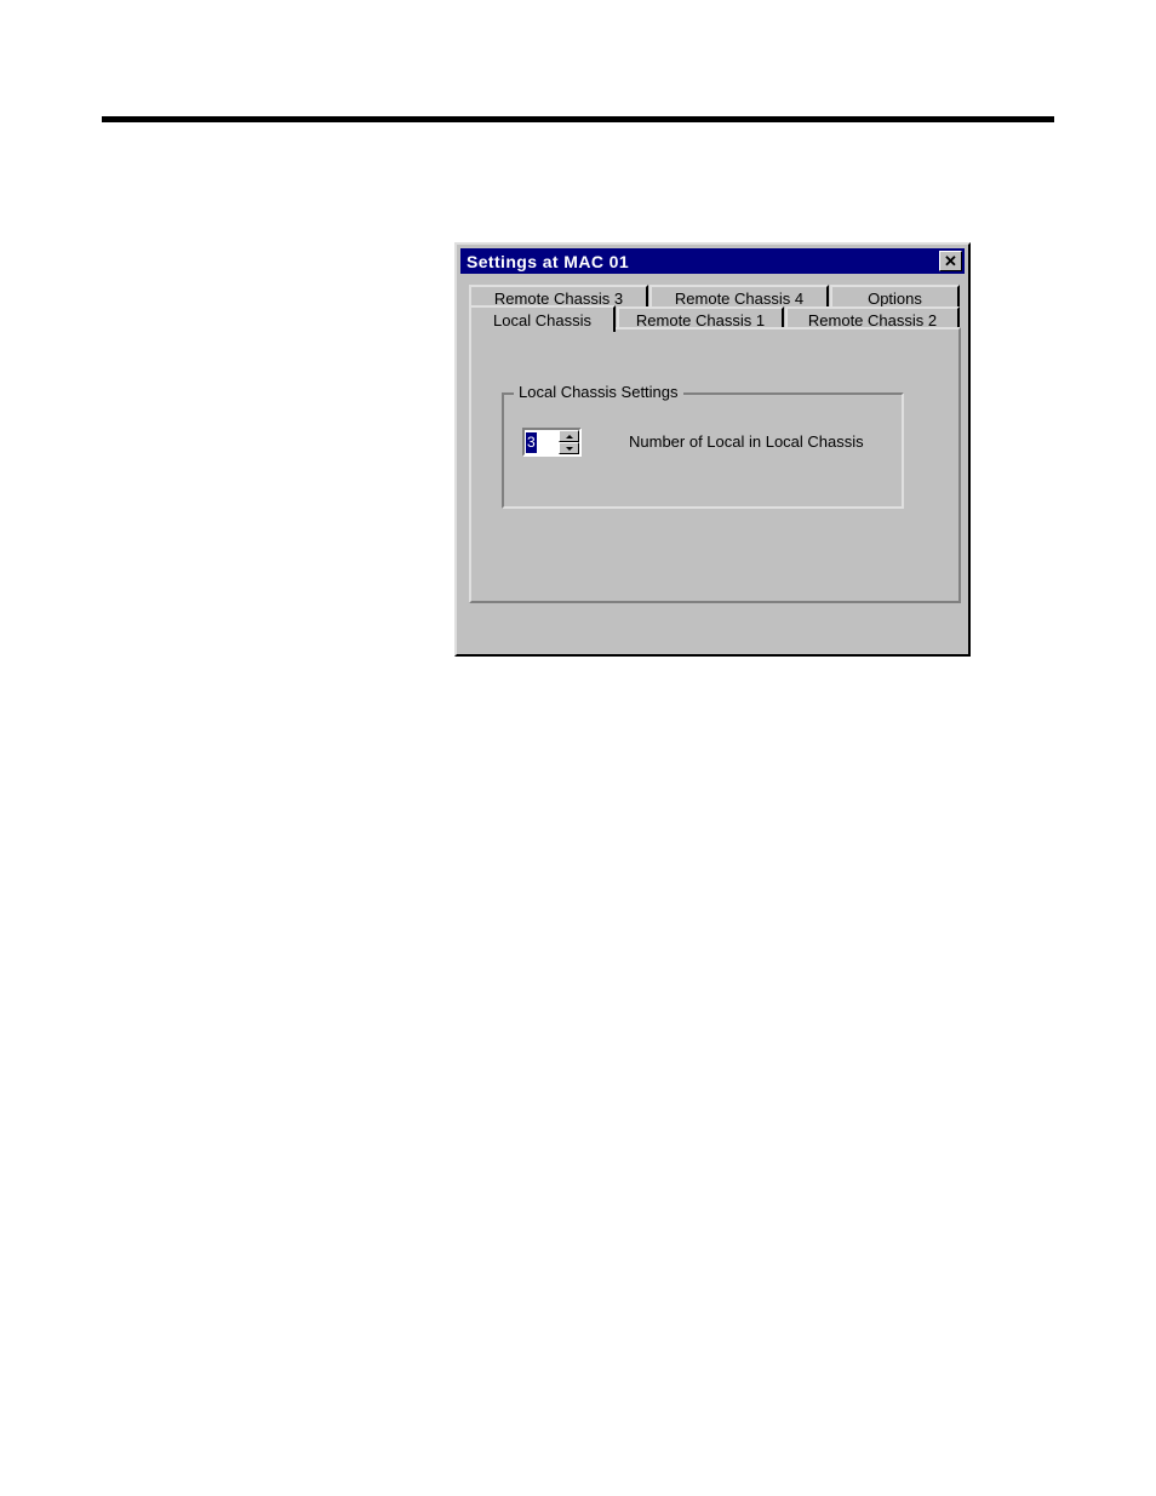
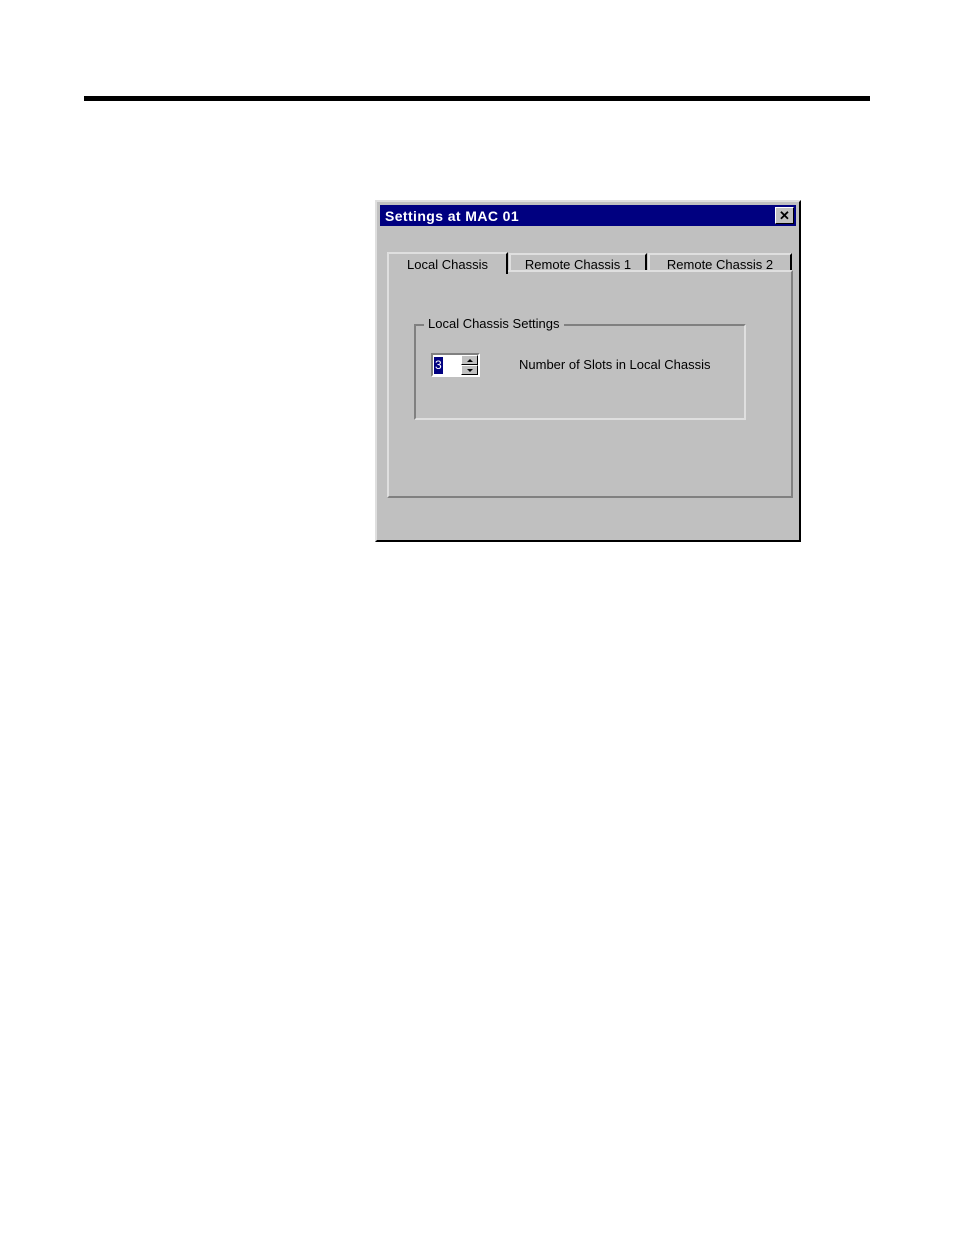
  Settings at MAC 01
  ✕
- Remote Chassis 3
- Remote Chassis 4
- Options
  Local Chassis
  Remote Chassis 1
  Remote Chassis 2
  Local Chassis Settings
  3
- Number of Local in Local Chassis
+ Number of Slots in Local Chassis
